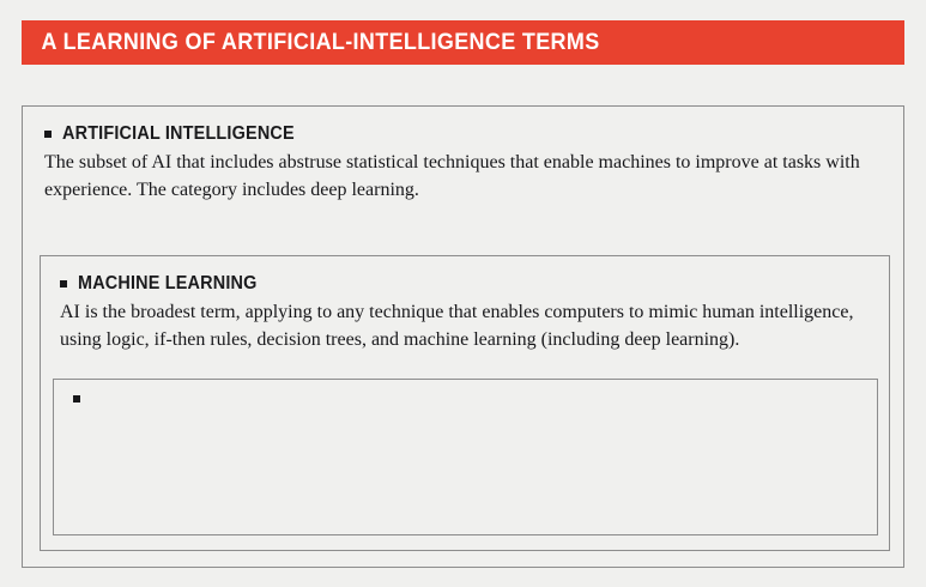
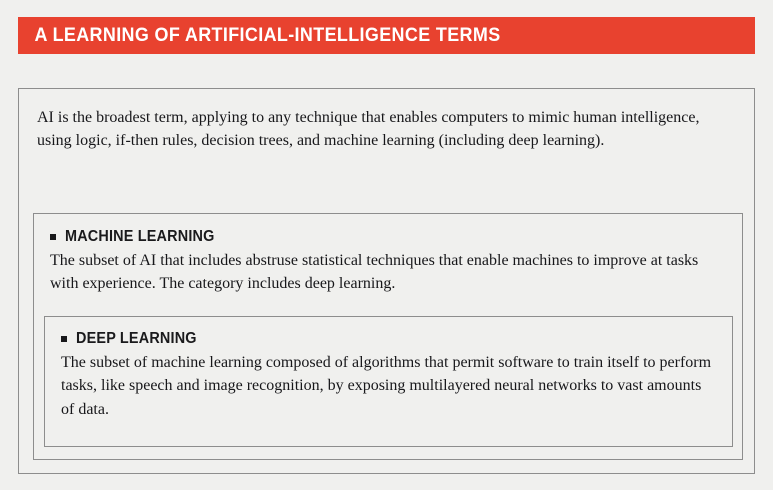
  A LEARNING OF ARTIFICIAL-INTELLIGENCE TERMS
- ARTIFICIAL INTELLIGENCE
- The subset of AI that includes abstruse statistical techniques that enable machines to improve at tasks with experience. The category includes deep learning.
+ AI is the broadest term, applying to any technique that enables computers to mimic human intelligence, using logic, if-then rules, decision trees, and machine learning (including deep learning).
  MACHINE LEARNING
- AI is the broadest term, applying to any technique that enables computers to mimic human intelligence, using logic, if-then rules, decision trees, and machine learning (including deep learning).
+ The subset of AI that includes abstruse statistical techniques that enable machines to improve at tasks with experience. The category includes deep learning.
+ DEEP LEARNING
+ The subset of machine learning composed of algorithms that permit software to train itself to perform tasks, like speech and image recognition, by exposing multilayered neural networks to vast amounts of data.
